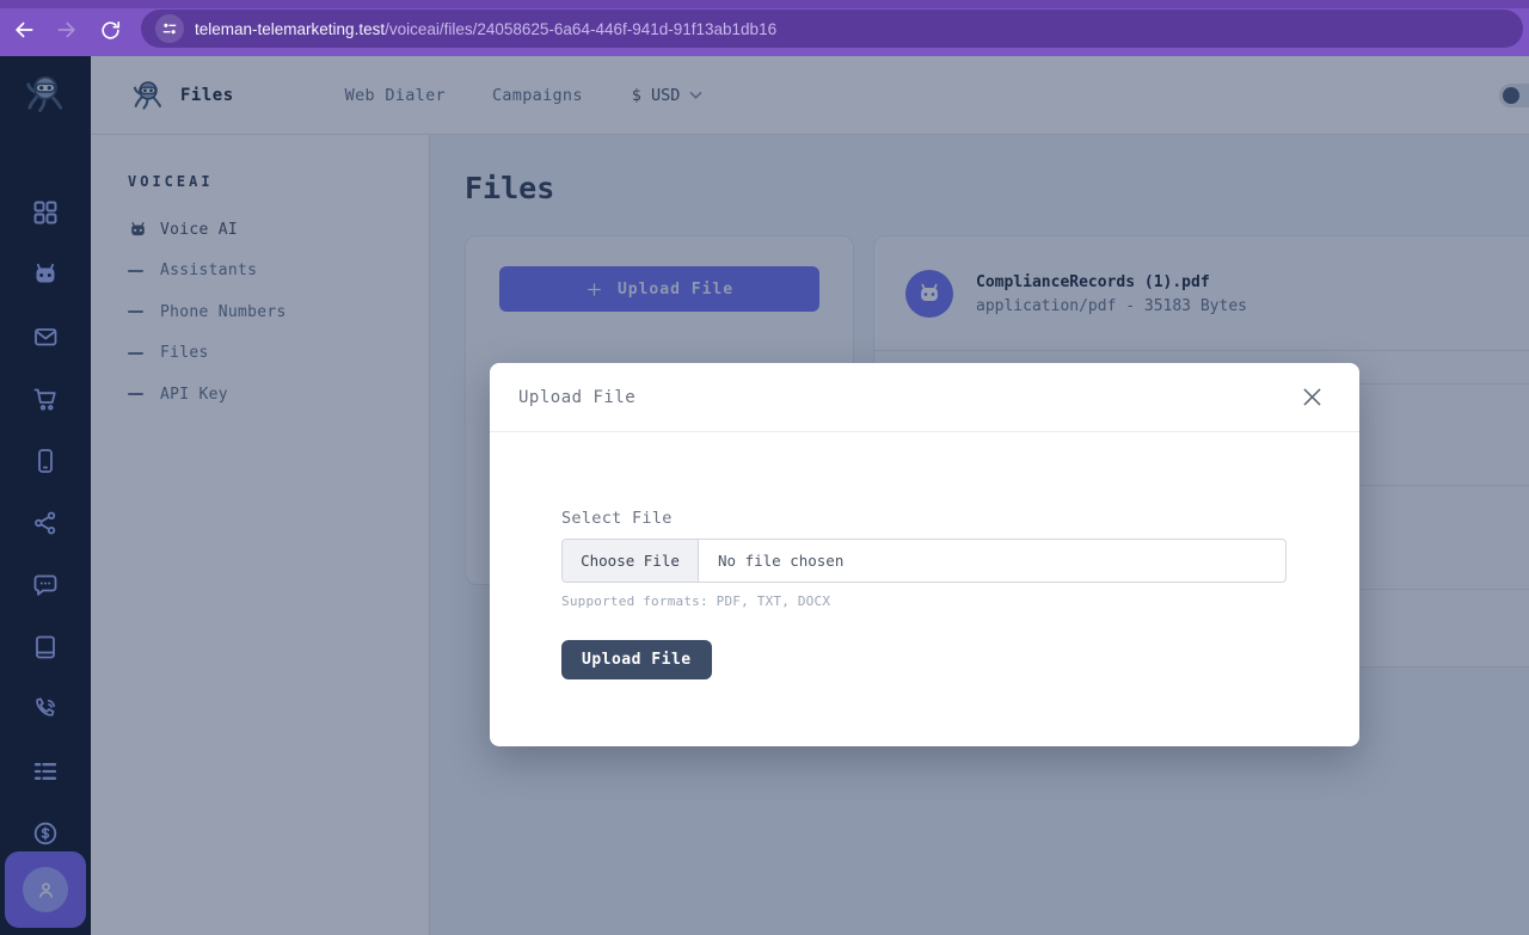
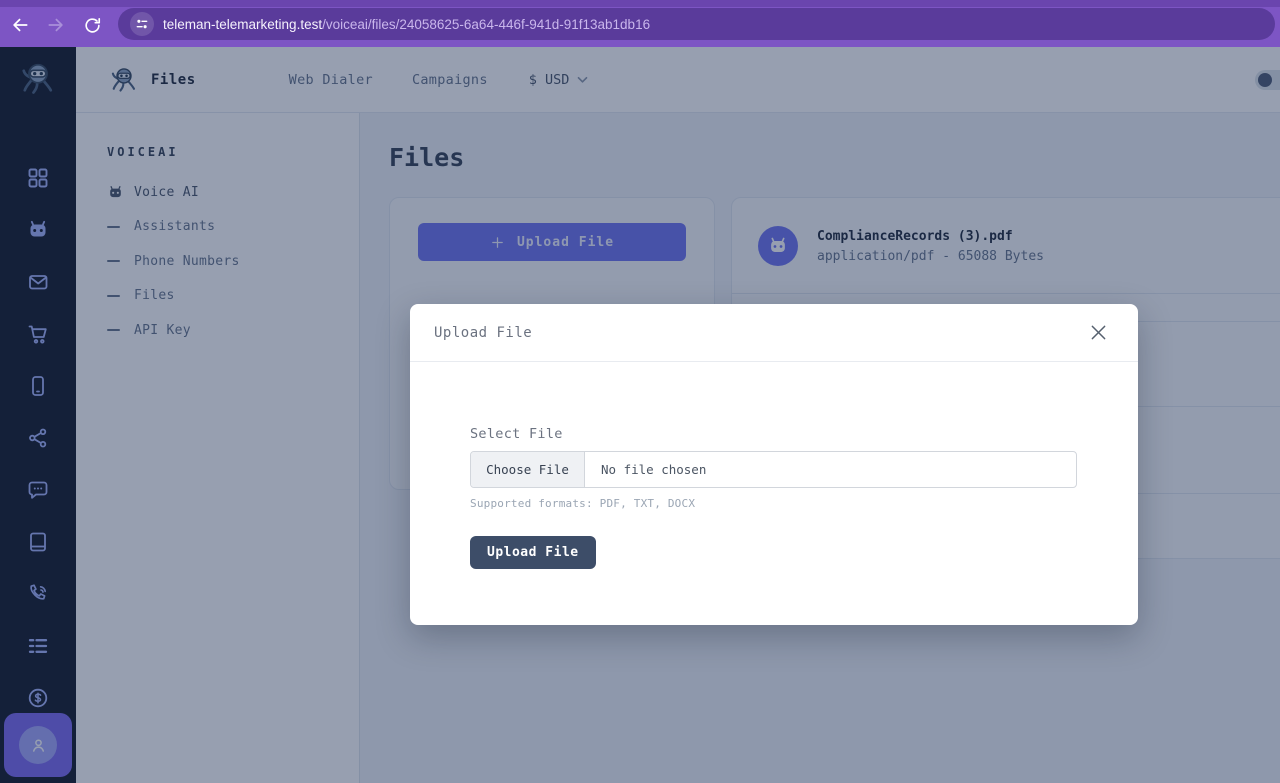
  teleman-telemarketing.test/voiceai/files/24058625-6a64-446f-941d-91f13ab1db16
  Files
  Web Dialer
  Campaigns
  $ USD
  VOICEAI
  Voice AI
  Assistants
  Phone Numbers
  Files
  API Key
  Files
  Upload File
- ComplianceRecords (1).pdf
+ ComplianceRecords (3).pdf
- application/pdf - 35183 Bytes
+ application/pdf - 65088 Bytes
  Upload File
  Select File
  Choose File
  No file chosen
  Supported formats: PDF, TXT, DOCX
  Upload File
